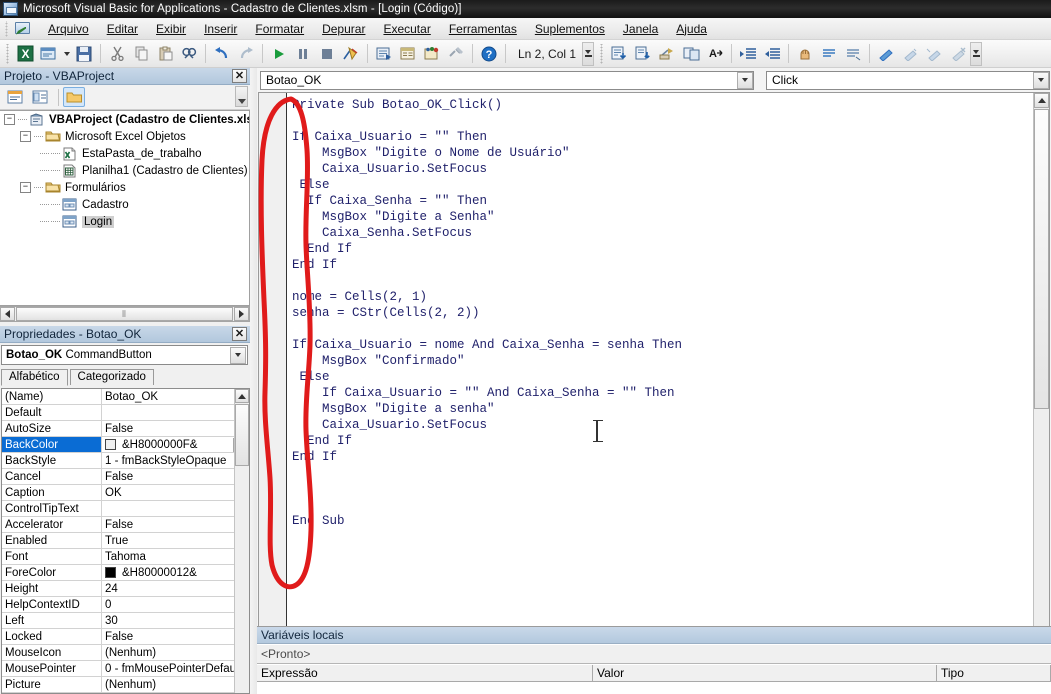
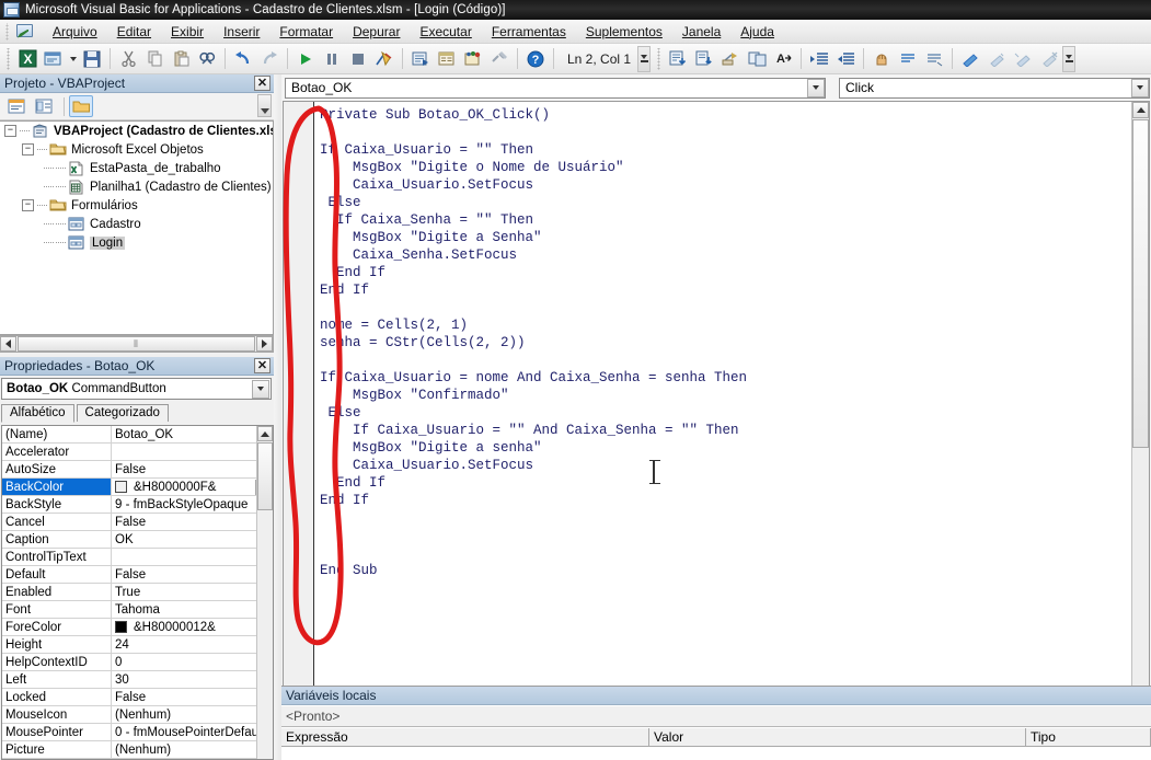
  Microsoft Visual Basic for Applications - Cadastro de Clientes.xlsm - [Login (Código)]
  Arquivo
  Editar
  Exibir
  Inserir
  Formatar
  Depurar
  Executar
  Ferramentas
  Suplementos
  Janela
  Ajuda
  X
  ?
  Ln 2, Col 1
  A
  Projeto - VBAProject
  ✕
  −
  VBAProject (Cadastro de Clientes.xl
  −
  Microsoft Excel Objetos
  EstaPasta_de_trabalho
  Planilha1 (Cadastro de Clientes)
  −
  Formulários
  Cadastro
  Login
  ⦀
  Propriedades - Botao_OK
  ✕
  Botao_OK CommandButton
  Alfabético
  Categorizado
  (Name)
  Botao_OK
- Default
+ Accelerator
  AutoSize
  False
  BackColor
  &H8000000F&
  BackStyle
- 1 - fmBackStyleOpaque
+ 9 - fmBackStyleOpaque
  Cancel
  False
  Caption
  OK
  ControlTipText
- Accelerator
+ Default
  False
  Enabled
  True
  Font
  Tahoma
  ForeColor
  &H80000012&
  Height
  24
  HelpContextID
  0
  Left
  30
  Locked
  False
  MouseIcon
  (Nenhum)
  MousePointer
  0 - fmMousePointerDefau
  Picture
  (Nenhum)
  Botao_OK
  Click
  rivate Sub Botao_OK_Click()
  If Caixa_Usuario = "" Then
  MsgBox "Digite o Nome de Usuário"
  Caixa_Usuario.SetFocus
  Else
  If Caixa_Senha = "" Then
  MsgBox "Digite a Senha"
  Caixa_Senha.SetFocus
  End If
  End If
  noe = Cells(2, 1)
  seha = CStr(Cells(2, 2))
  If Caixa_Usuario = nome And Caixa_Senha = senha Then
  MsgBox "Confirmado"
  Else
  If Caixa_Usuario = "" And Caixa_Senha = "" Then
  MsgBox "Digite a senha"
  Caixa_Usuario.SetFocus
  End If
  End If
  En Sub
  Variáveis locais
  <Pronto>
  Expressão
  Valor
  Tipo
